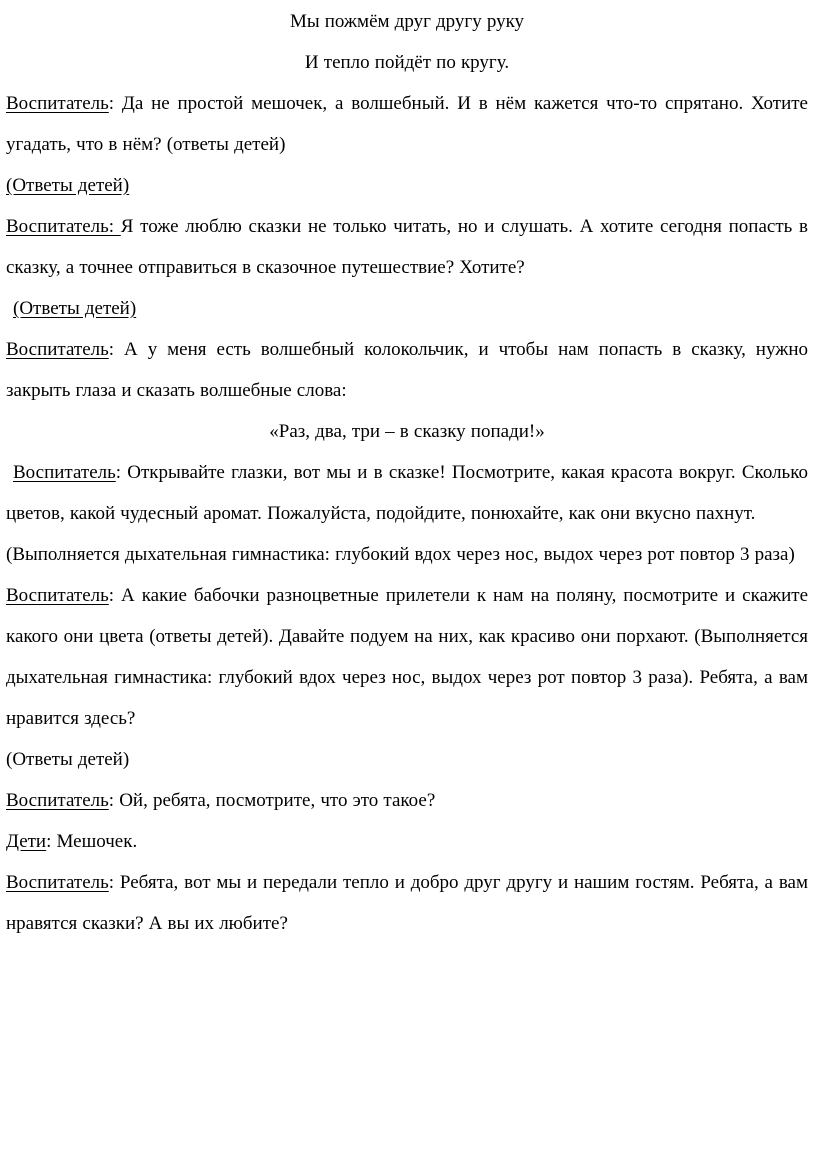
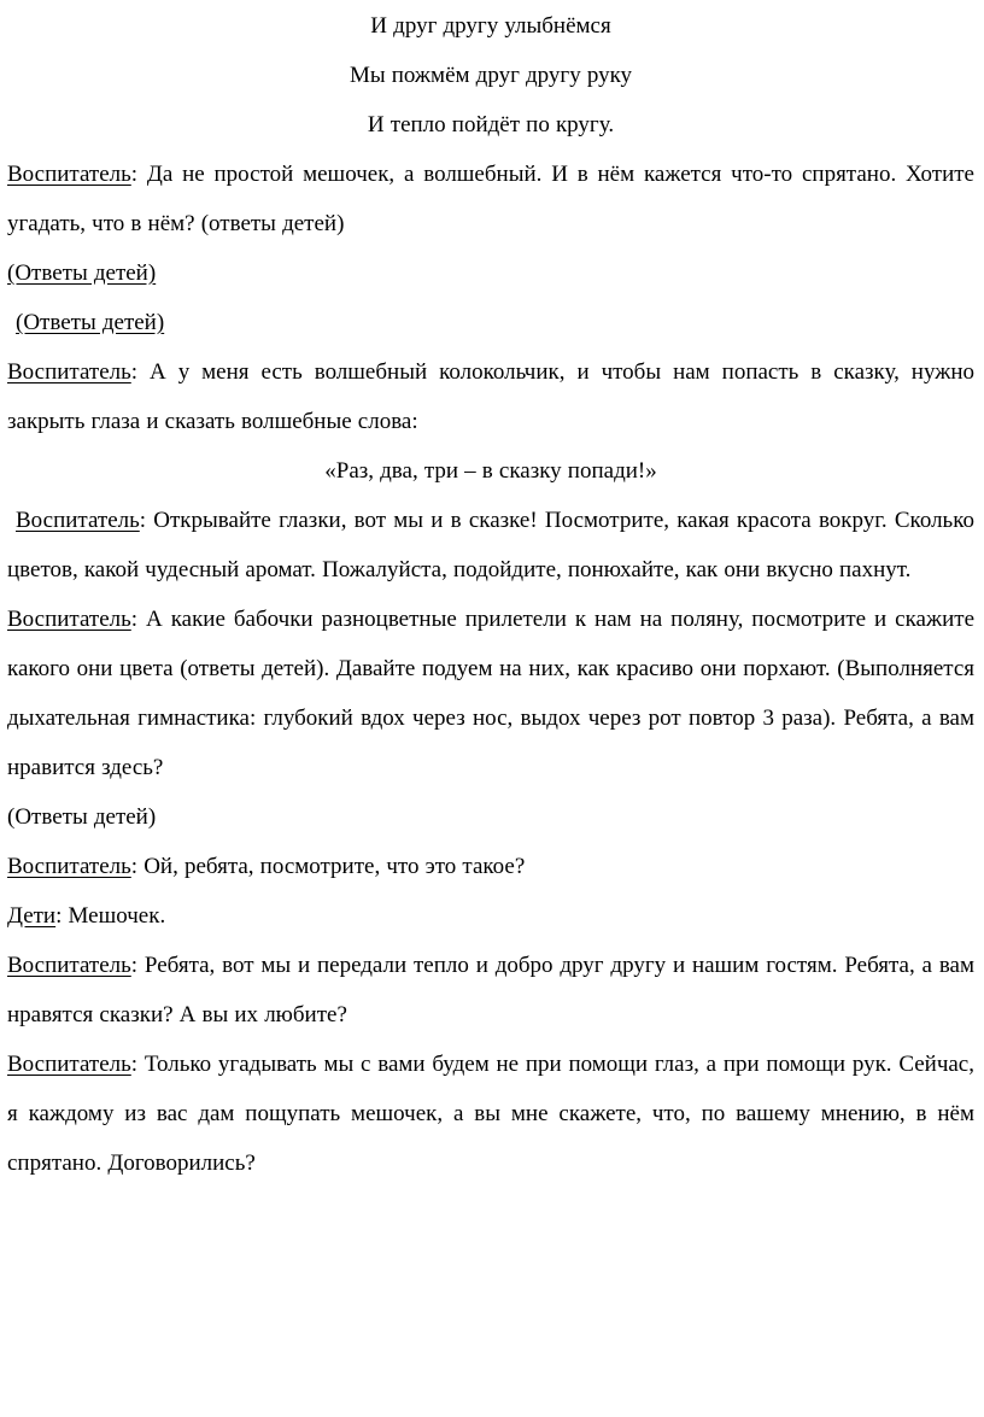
+ И друг другу улыбнёмся
  Мы пожмём друг другу руку
  И тепло пойдёт по кругу.
  Воспитатель: Да не простой мешочек, а волшебный. И в нём кажется что-то спрятано. Хотите угадать, что в нём? (ответы детей)
  (Ответы детей)
- Воспитатель: Я тоже люблю сказки не только читать, но и слушать. А хотите сегодня попасть в сказку, а точнее отправиться в сказочное путешествие? Хотите?
  (Ответы детей)
  Воспитатель: А у меня есть волшебный колокольчик, и чтобы нам попасть в сказку, нужно закрыть глаза и сказать волшебные слова:
  «Раз, два, три – в сказку попади!»
  Воспитатель: Открывайте глазки, вот мы и в сказке! Посмотрите, какая красота вокруг. Сколько цветов, какой чудесный аромат. Пожалуйста, подойдите, понюхайте, как они вкусно пахнут.
- (Выполняется дыхательная гимнастика: глубокий вдох через нос, выдох через рот повтор 3 раза)
  Воспитатель: А какие бабочки разноцветные прилетели к нам на поляну, посмотрите и скажите какого они цвета (ответы детей). Давайте подуем на них, как красиво они порхают. (Выполняется дыхательная гимнастика: глубокий вдох через нос, выдох через рот повтор 3 раза). Ребята, а вам нравится здесь?
  (Ответы детей)
  Воспитатель: Ой, ребята, посмотрите, что это такое?
  Дети: Мешочек.
  Воспитатель: Ребята, вот мы и передали тепло и добро друг другу и нашим гостям. Ребята, а вам нравятся сказки? А вы их любите?
+ Воспитатель: Только угадывать мы с вами будем не при помощи глаз, а при помощи рук. Сейчас, я каждому из вас дам пощупать мешочек, а вы мне скажете, что, по вашему мнению, в нём спрятано. Договорились?
